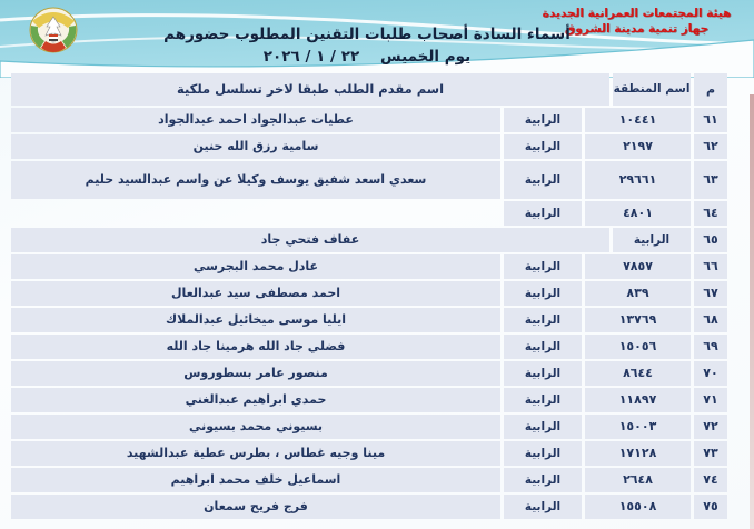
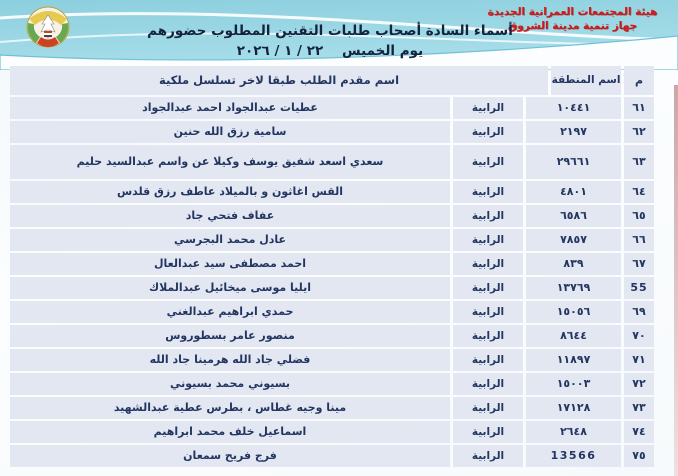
  هيئة المجتمعات العمرانية الجديدة
  جهاز تنمية مدينة الشروق
  أسماء السادة أصحاب طلبات التقنين المطلوب حضورهم
  يوم الخميس ٢٢ / ١ / ٢٠٢٦
  م
  اسم المنطقة
  اسم مقدم الطلب طبقا لاخر تسلسل ملكية
  ٦١
  ١٠٤٤١
  الرابية
  عطيات عبدالجواد احمد عبدالجواد
  ٦٢
  ٢١٩٧
  الرابية
  سامية رزق الله حنين
  ٦٣
  ٢٩٦٦١
  الرابية
  سعدي اسعد شفيق يوسف وكيلا عن واسم عبدالسيد حليم
  ٦٤
  ٤٨٠١
  الرابية
+ القس اغاثون و بالميلاد عاطف رزق قلدس
  ٦٥
+ ٦٥٨٦
  الرابية
  عفاف فتحي جاد
  ٦٦
  ٧٨٥٧
  الرابية
  عادل محمد البجرسي
  ٦٧
  ٨٣٩
  الرابية
  احمد مصطفى سيد عبدالعال
- ٦٨
+ 55
  ١٣٧٦٩
  الرابية
  ايليا موسى ميخائيل عبدالملاك
  ٦٩
  ١٥٠٥٦
  الرابية
- فضلي جاد الله هرمينا جاد الله
+ حمدي ابراهيم عبدالغني
  ٧٠
  ٨٦٤٤
  الرابية
  منصور عامر بسطوروس
  ٧١
  ١١٨٩٧
  الرابية
- حمدي ابراهيم عبدالغني
+ فضلي جاد الله هرمينا جاد الله
  ٧٢
  ١٥٠٠٣
  الرابية
  بسيوني محمد بسيوني
  ٧٣
  ١٧١٢٨
  الرابية
  مينا وجيه غطاس ، بطرس عطية عبدالشهيد
  ٧٤
  ٢٦٤٨
  الرابية
  اسماعيل خلف محمد ابراهيم
  ٧٥
- ١٥٥٠٨
+ 13566
  الرابية
  فرج فريح سمعان
